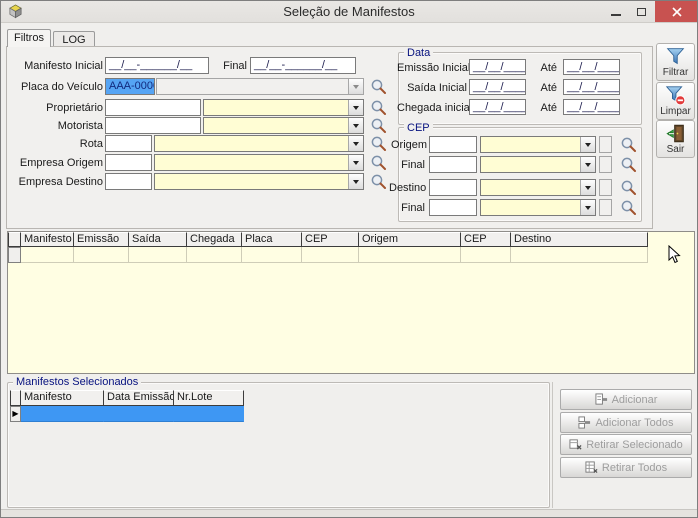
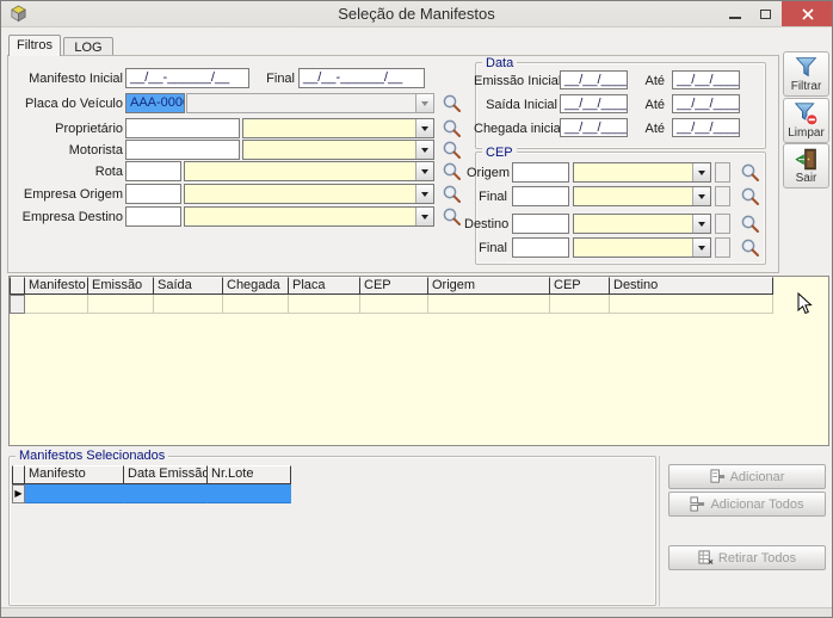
  Seleção de Manifestos
  Filtros
  LOG
  Manifesto Inicial
  __/__-______/__
  Final
  __/__-______/__
  Placa do Veículo
  AAA-000
  Proprietário
  Motorista
  Rota
  Empresa Origem
  Empresa Destino
  Data
  Emissão Inicia
  __/__/____
  Até
  __/__/____
  Saída Inicial
  __/__/____
  Até
  __/__/____
  Chegada inicia
  __/__/____
  Até
  __/__/____
  CEP
  Origem
  Final
  Destino
  Final
  Filtrar
  Limpar
  Sair
  Manifesto
  Emissão
  Saída
  Chegada
  Placa
  CEP
  Origem
  CEP
  Destino
  Manifestos Selecionados
  Manifesto
  Data Emissão
  Nr.Lote
  ▶
  Adicionar
  Adicionar Todos
- Retirar Selecionado
  Retirar Todos
